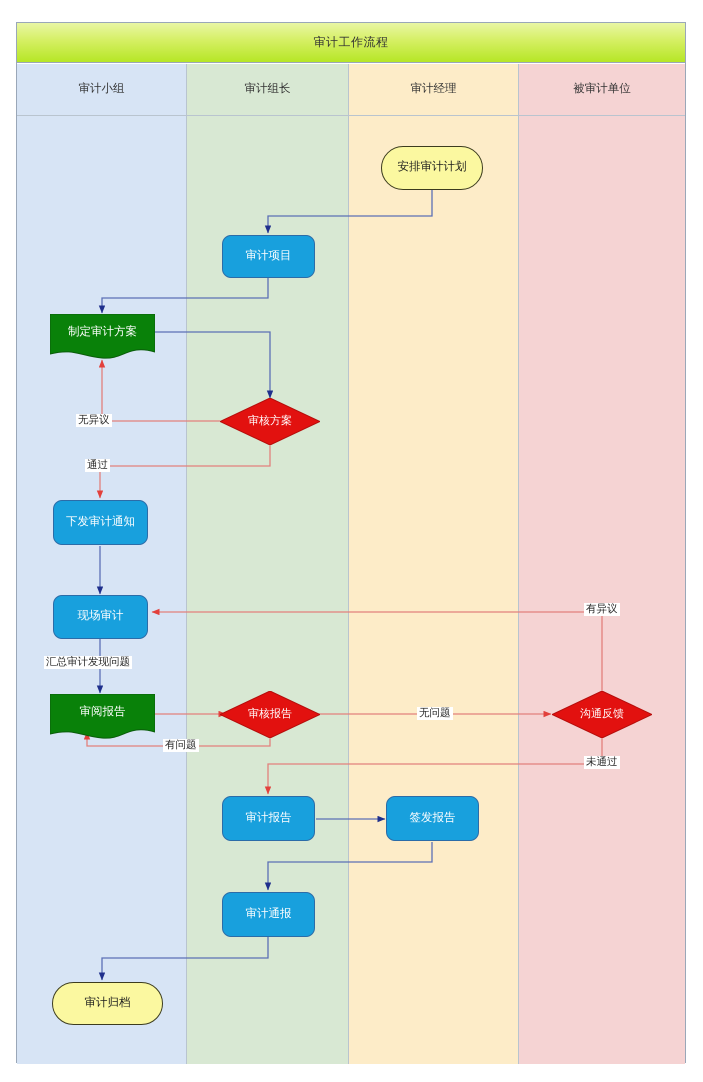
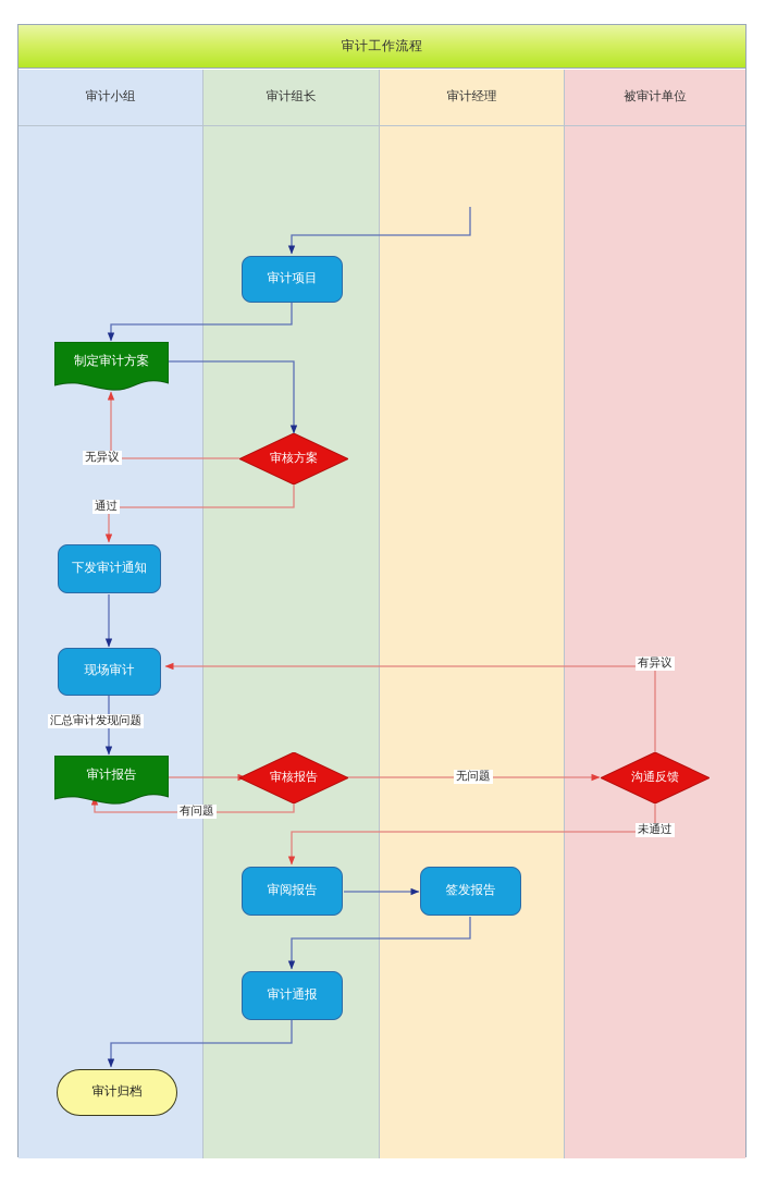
  审计工作流程
  审计小组
  审计组长
  审计经理
  被审计单位
- 安排审计计划
  审计项目
  制定审计方案
  审核方案
  下发审计通知
  现场审计
- 审阅报告
+ 审计报告
  审核报告
  沟通反馈
- 审计报告
+ 审阅报告
  签发报告
  审计通报
  审计归档
  无异议
  通过
  汇总审计发现问题
  有问题
  无问题
  有异议
  未通过
